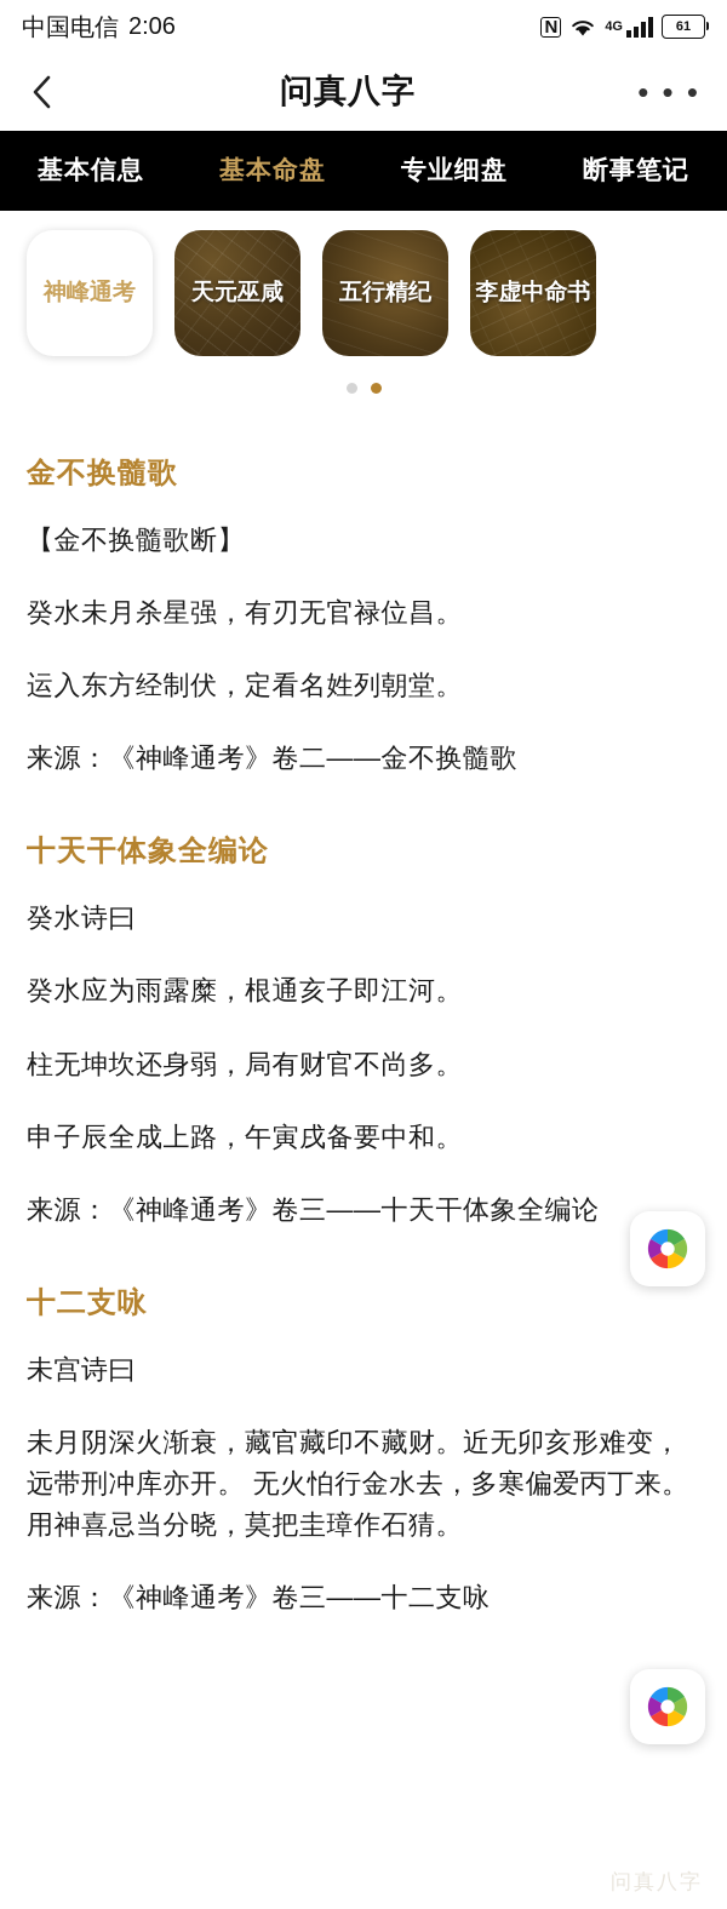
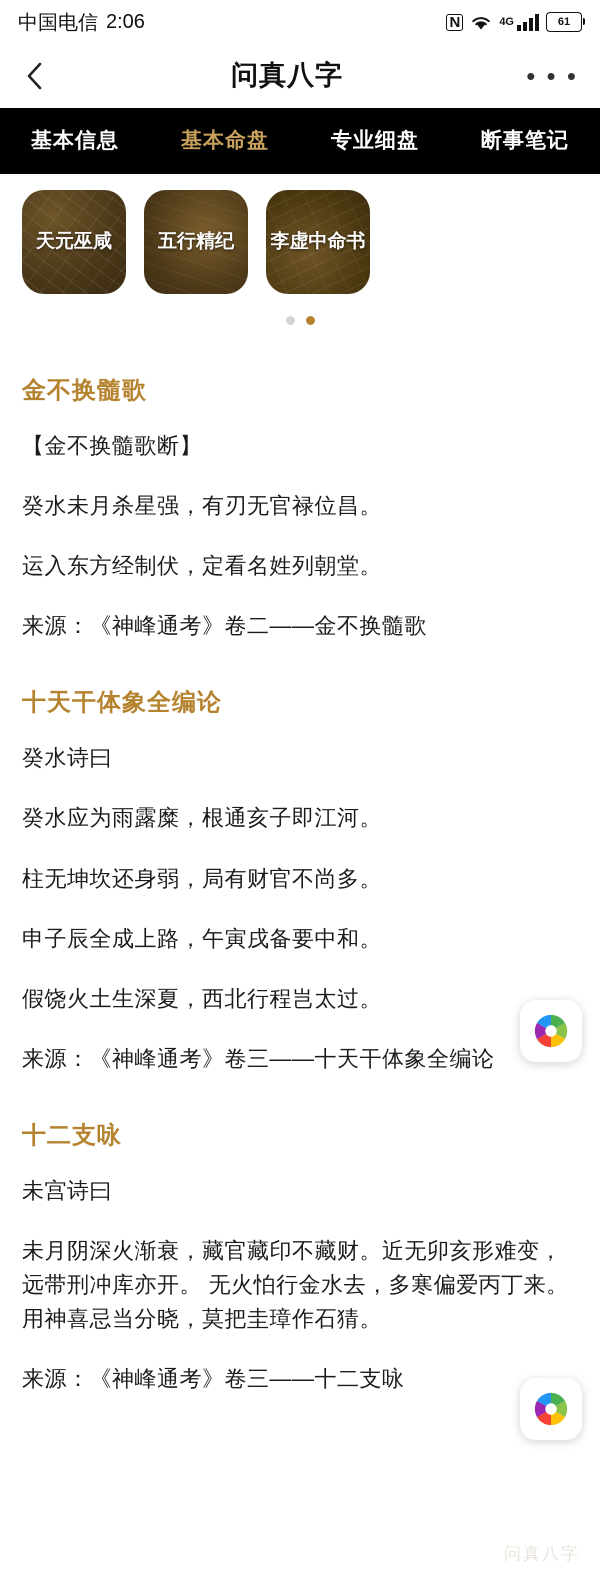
  中国电信
  2:06
  N
  4G
  61
  问真八字
  • • •
  基本信息
  基本命盘
  专业细盘
  断事笔记
- 神峰通考
  天元巫咸
  五行精纪
  李虚中命书
  金不换髓歌
  【金不换髓歌断】
  癸水未月杀星强，有刃无官禄位昌。
  运入东方经制伏，定看名姓列朝堂。
  来源：《神峰通考》卷二——金不换髓歌
  十天干体象全编论
  癸水诗曰
  癸水应为雨露糜，根通亥子即江河。
  柱无坤坎还身弱，局有财官不尚多。
  申子辰全成上路，午寅戌备要中和。
+ 假饶火土生深夏，西北行程岂太过。
  来源：《神峰通考》卷三——十天干体象全编论
  十二支咏
  未宫诗曰
  未月阴深火渐衰，藏官藏印不藏财。近无卯亥形难变，远带刑冲库亦开。 无火怕行金水去，多寒偏爱丙丁来。用神喜忌当分晓，莫把圭璋作石猜。
  来源：《神峰通考》卷三——十二支咏
  问真八字
